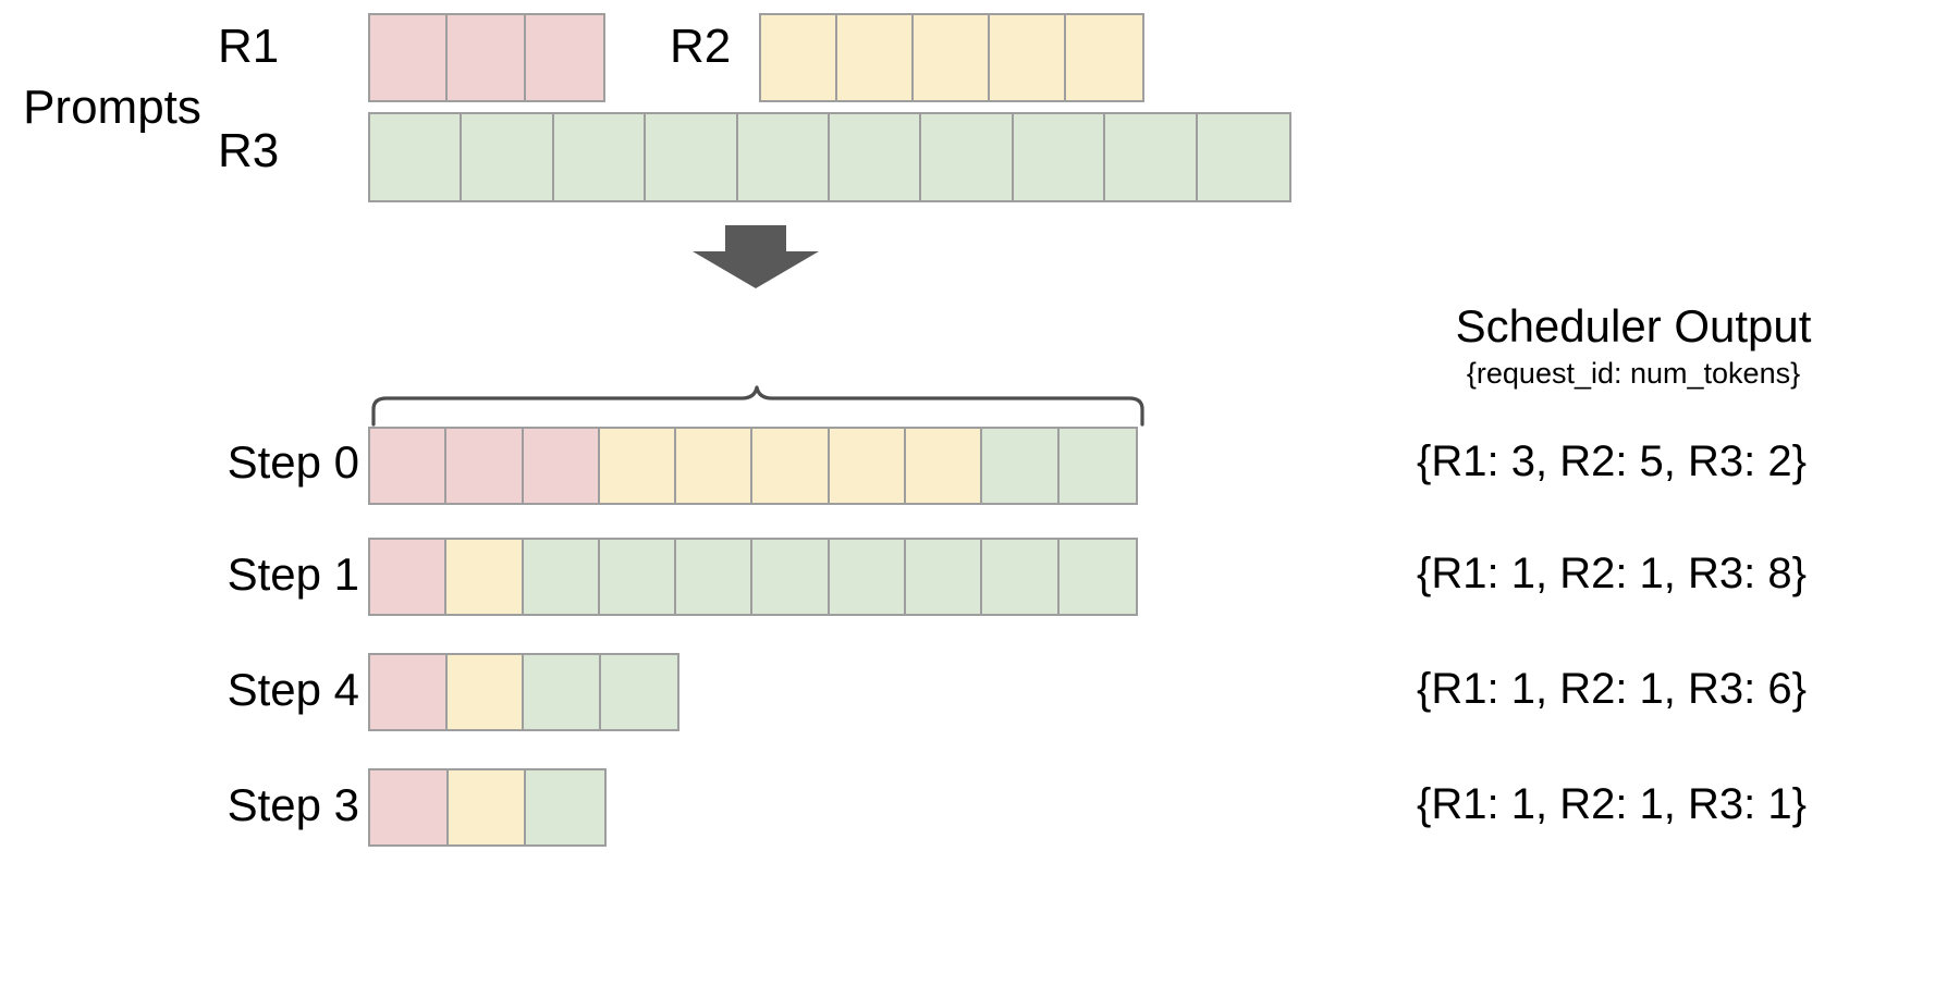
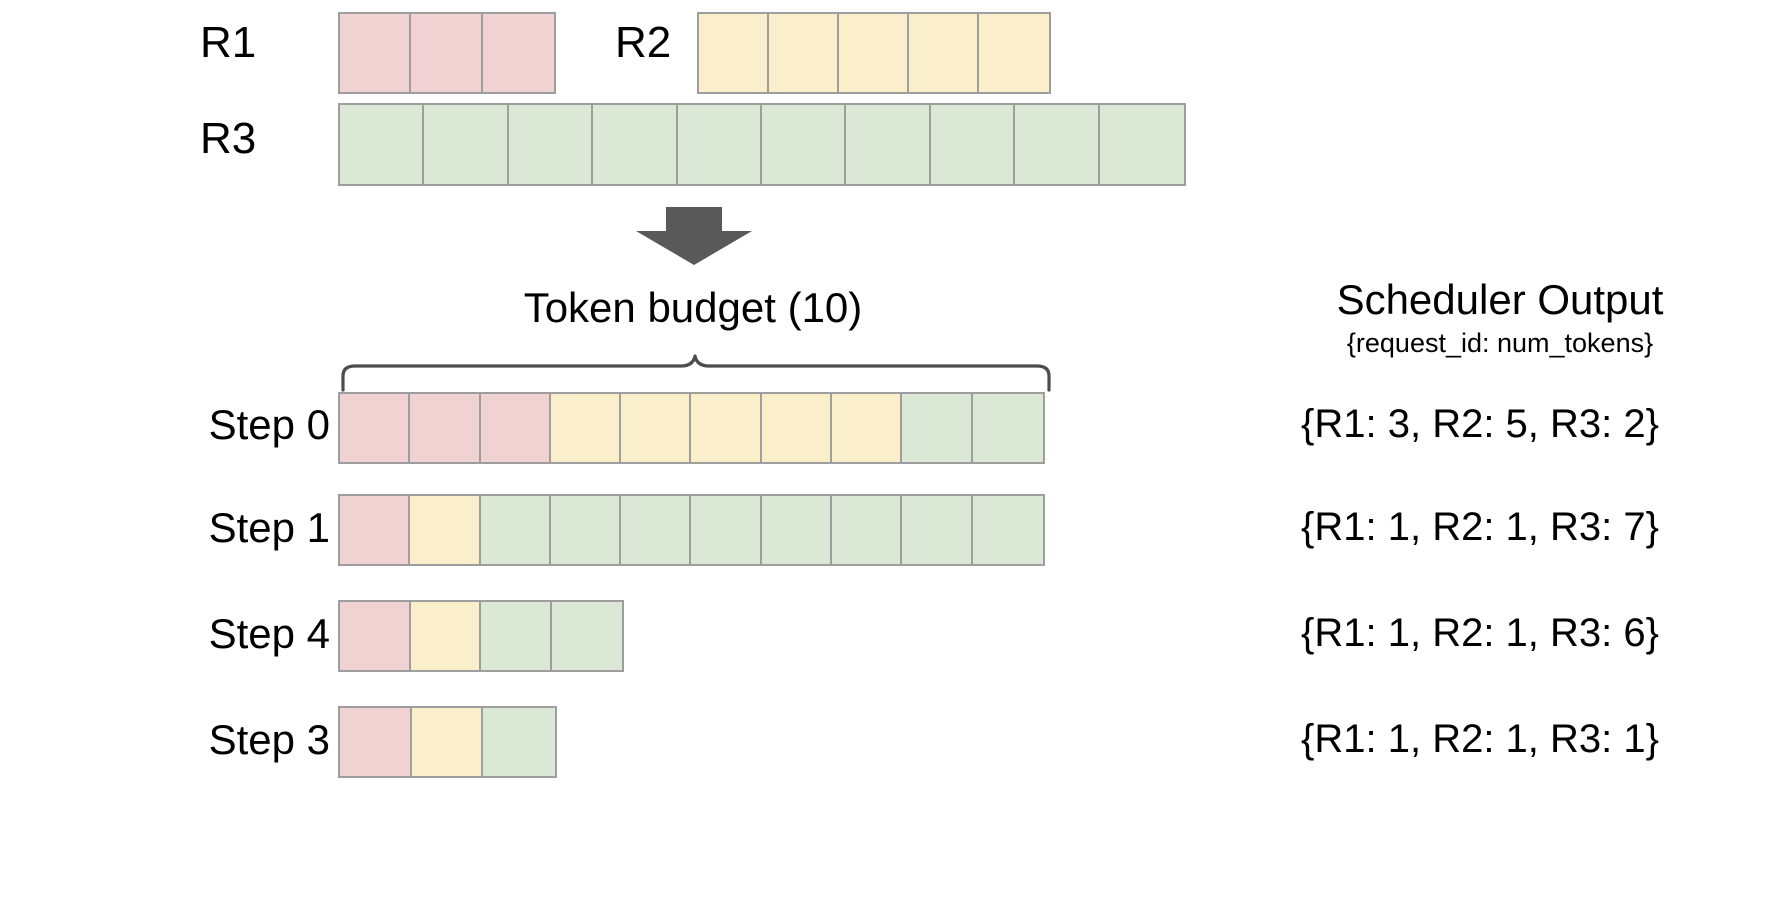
- Prompts
  R1
  R2
  R3
+ Token budget (10)
  Step 0
  Step 1
  Step 4
  Step 3
  Scheduler Output
  {request_id: num_tokens}
  {R1: 3, R2: 5, R3: 2}
- {R1: 1, R2: 1, R3: 8}
+ {R1: 1, R2: 1, R3: 7}
  {R1: 1, R2: 1, R3: 6}
  {R1: 1, R2: 1, R3: 1}
